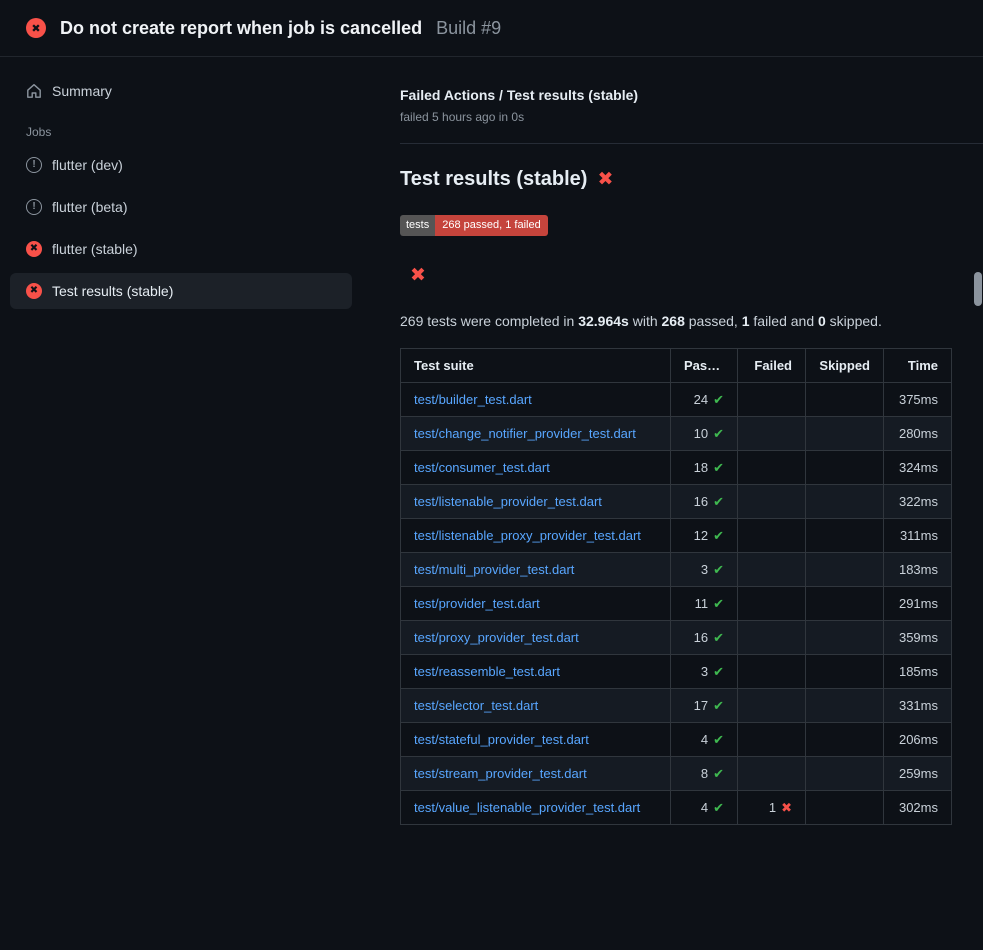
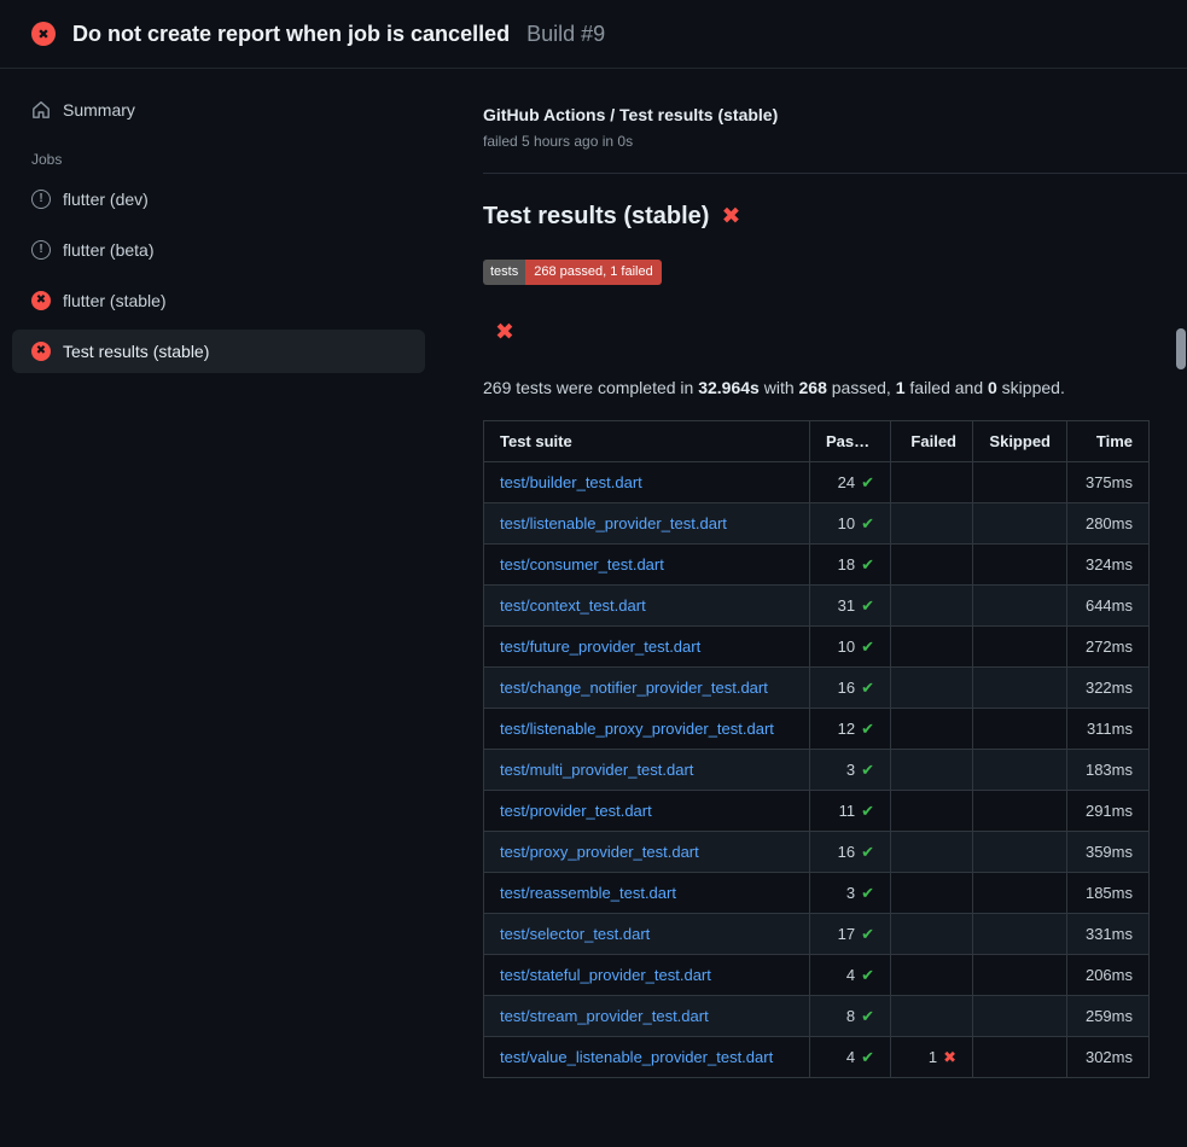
  ✖
  Do not create report when job is cancelled
  Build #9
  Summary
  Jobs
  !
  flutter (dev)
  !
  flutter (beta)
  ✖
  flutter (stable)
  ✖
  Test results (stable)
- Failed Actions / Test results (stable)
+ GitHub Actions / Test results (stable)
  failed 5 hours ago in 0s
  Test results (stable)
  ✖
  tests
  268 passed, 1 failed
  ✖
  269 tests were completed in 32.964s with 268 passed, 1 failed and 0 skipped.
  Test suite	Passed	Failed	Skipped	Time
  test/builder_test.dart	24 ✔			375ms
- test/change_notifier_provider_test.dart	10 ✔			280ms
+ test/listenable_provider_test.dart	10 ✔			280ms
  test/consumer_test.dart	18 ✔			324ms
+ test/context_test.dart	31 ✔			644ms
+ test/future_provider_test.dart	10 ✔			272ms
- test/listenable_provider_test.dart	16 ✔			322ms
+ test/change_notifier_provider_test.dart	16 ✔			322ms
  test/listenable_proxy_provider_test.dart	12 ✔			311ms
  test/multi_provider_test.dart	3 ✔			183ms
  test/provider_test.dart	11 ✔			291ms
  test/proxy_provider_test.dart	16 ✔			359ms
  test/reassemble_test.dart	3 ✔			185ms
  test/selector_test.dart	17 ✔			331ms
  test/stateful_provider_test.dart	4 ✔			206ms
  test/stream_provider_test.dart	8 ✔			259ms
  test/value_listenable_provider_test.dart	4 ✔	1 ✖		302ms
